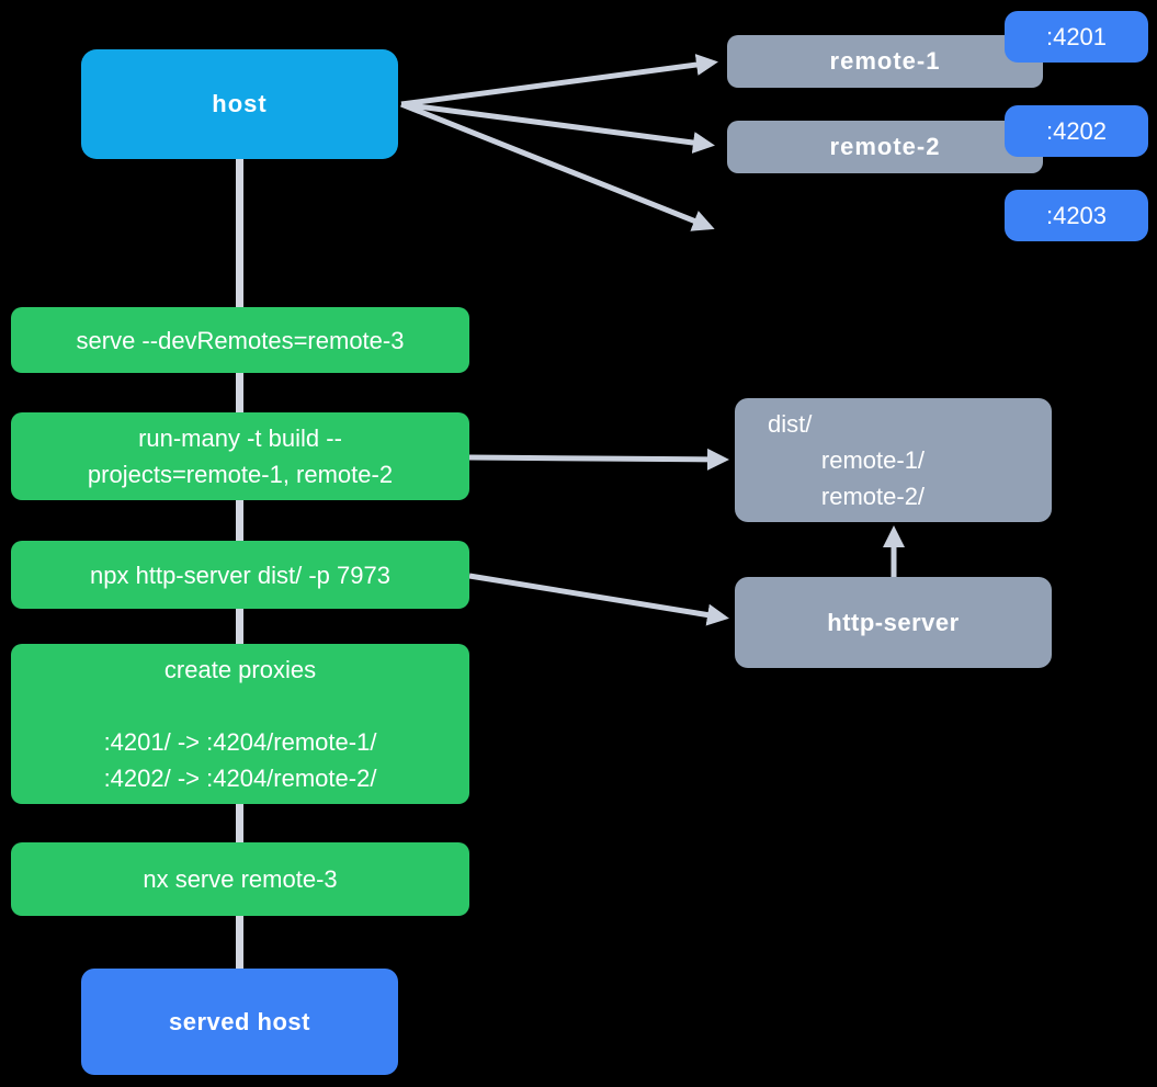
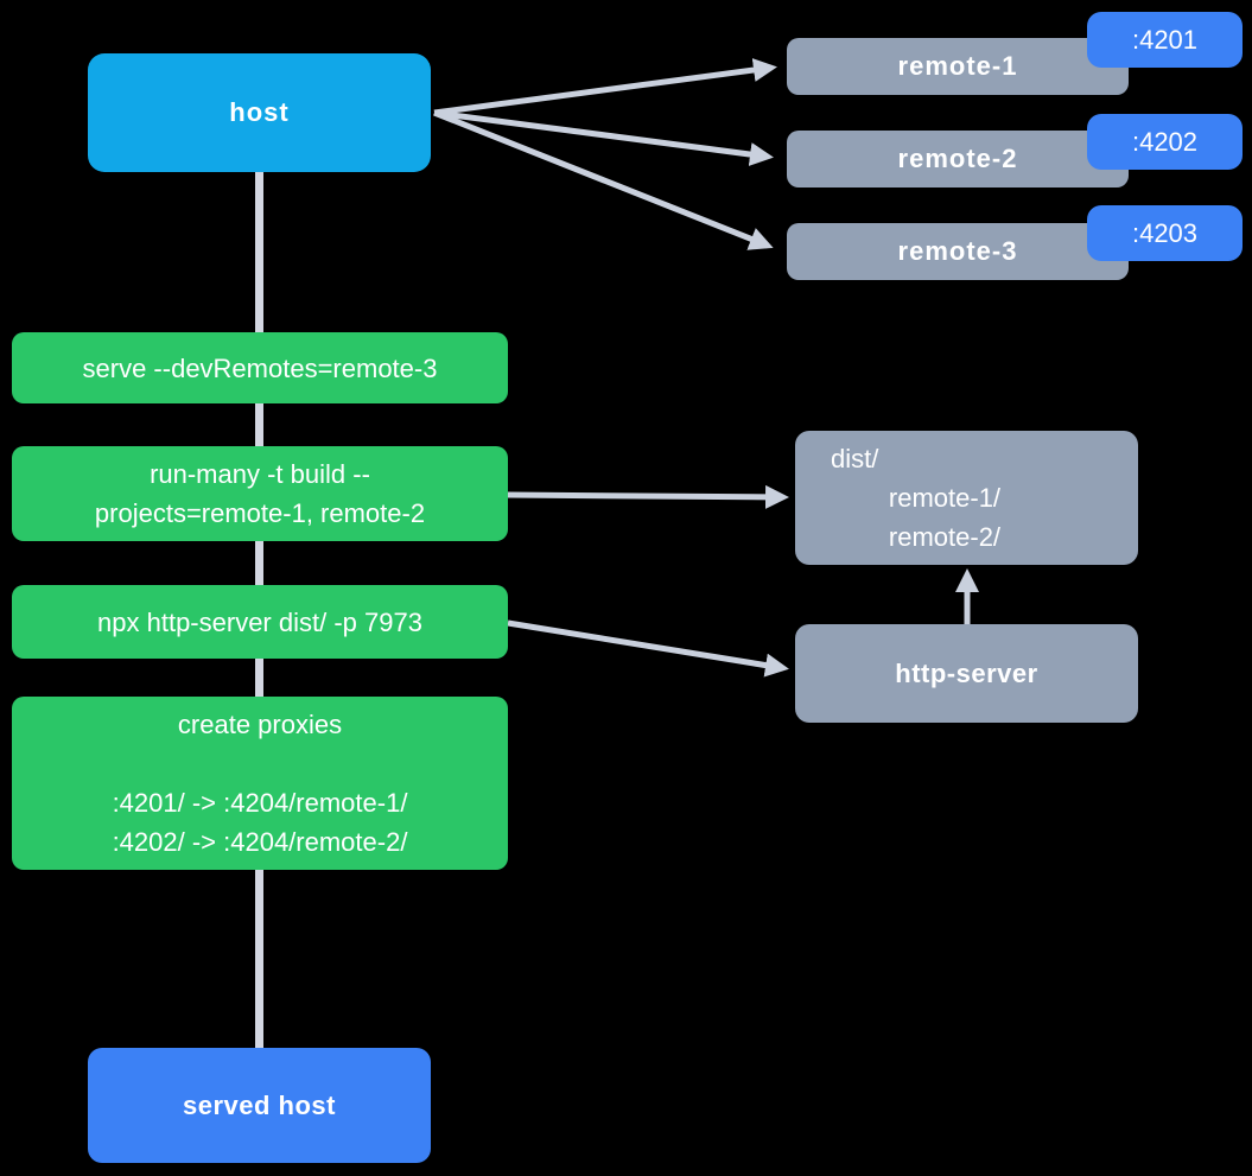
  host
  remote-1
  :4201
  remote-2
  :4202
+ remote-3
  :4203
  serve --devRemotes=remote-3
  run-many -t build --
  projects=remote-1, remote-2
  npx http-server dist/ -p 7973
  create proxies
  :4201/ -> :4204/remote-1/
  :4202/ -> :4204/remote-2/
- nx serve remote-3
  dist/
  remote-1/
  remote-2/
  http-server
  served host
